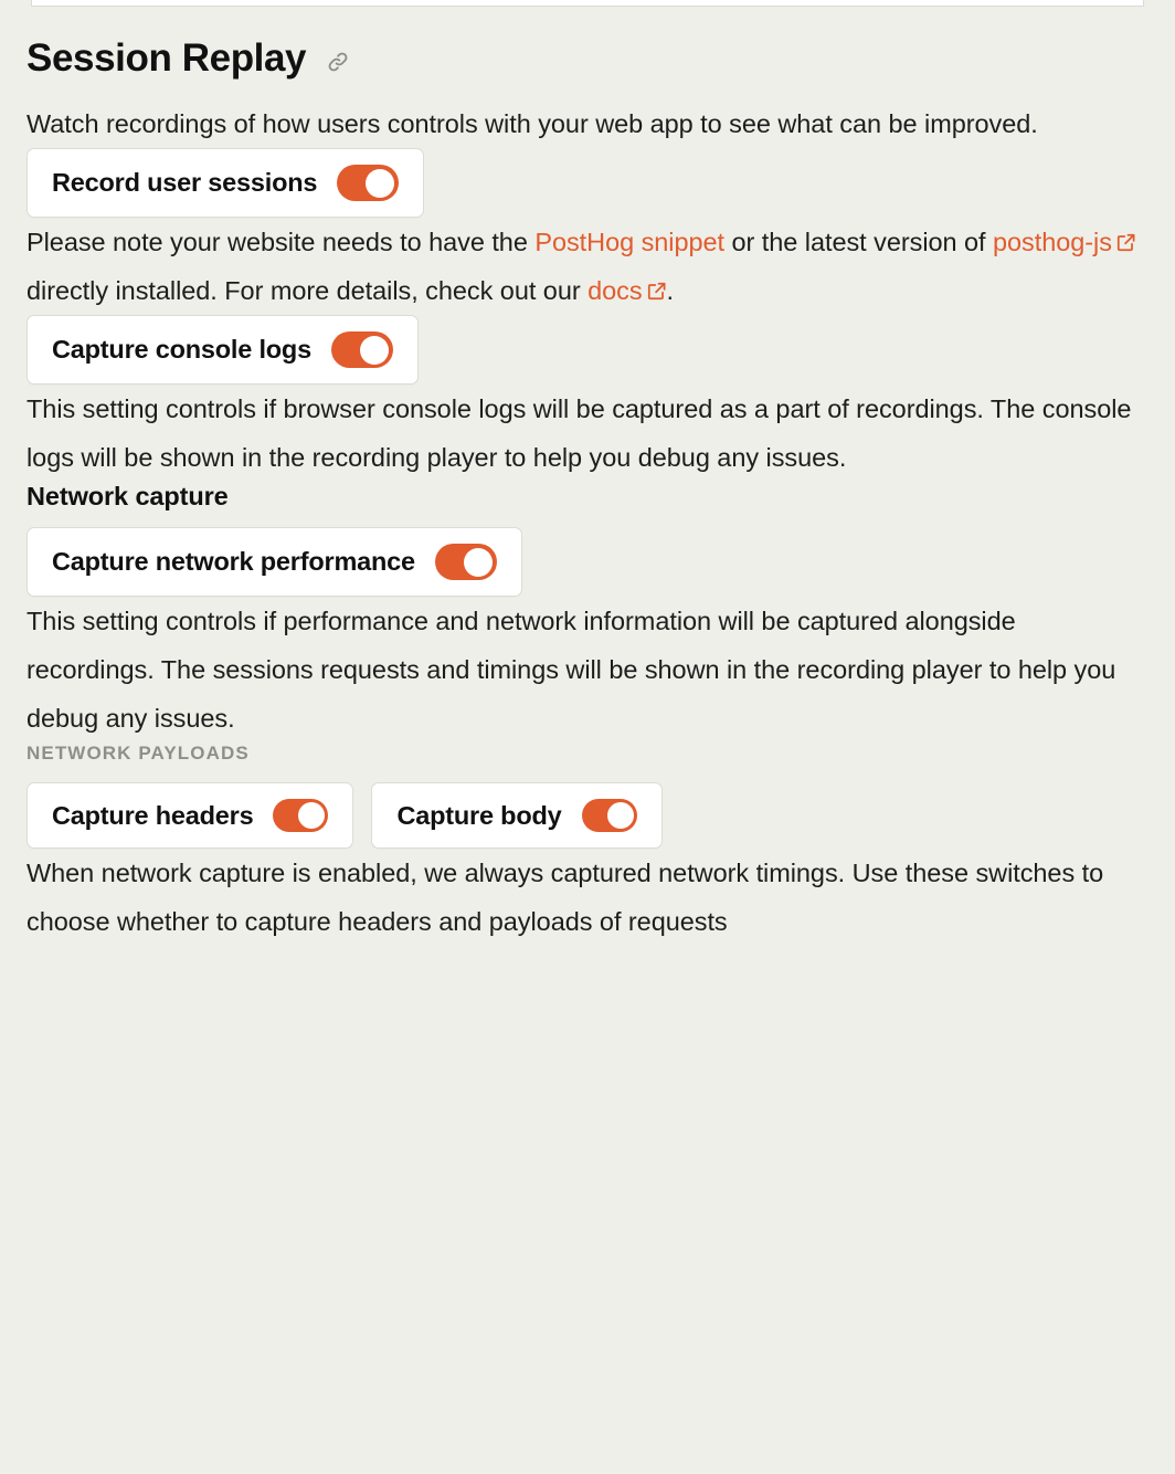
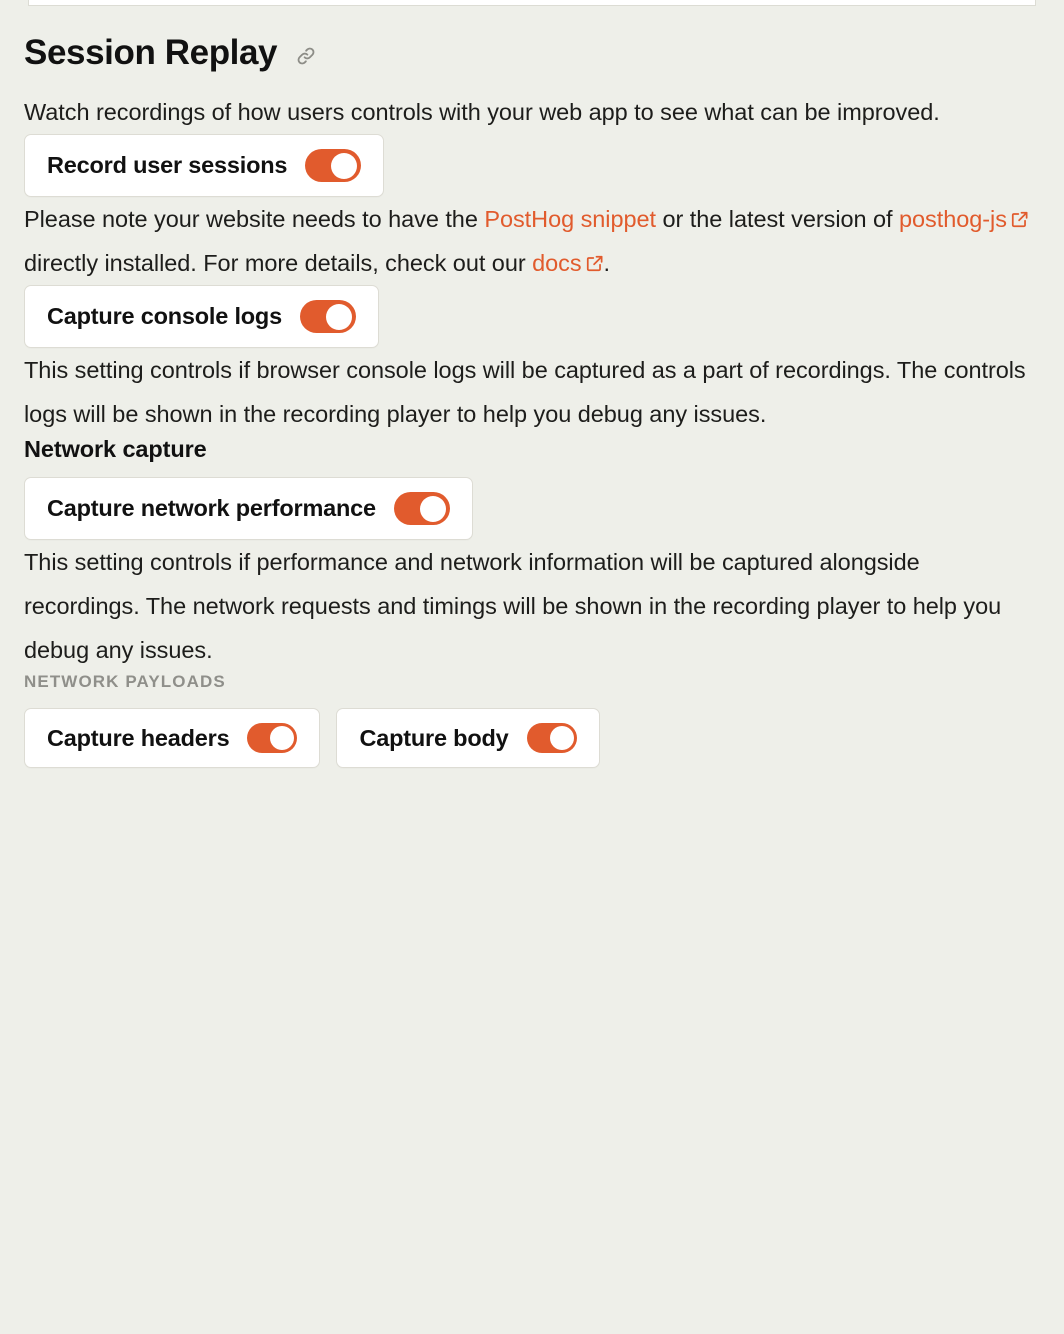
  Session Replay
  Watch recordings of how users controls with your web app to see what can be improved.
  Record user sessions
  Please note your website needs to have the PostHog snippet or the latest version of posthog-js directly installed. For more details, check out our docs .
  Capture console logs
- This setting controls if browser console logs will be captured as a part of recordings. The console logs will be shown in the recording player to help you debug any issues.
+ This setting controls if browser console logs will be captured as a part of recordings. The controls logs will be shown in the recording player to help you debug any issues.
  Network capture
  Capture network performance
- This setting controls if performance and network information will be captured alongside recordings. The sessions requests and timings will be shown in the recording player to help you debug any issues.
+ This setting controls if performance and network information will be captured alongside recordings. The network requests and timings will be shown in the recording player to help you debug any issues.
  NETWORK PAYLOADS
  Capture headers
  Capture body
- When network capture is enabled, we always captured network timings. Use these switches to choose whether to capture headers and payloads of requests
